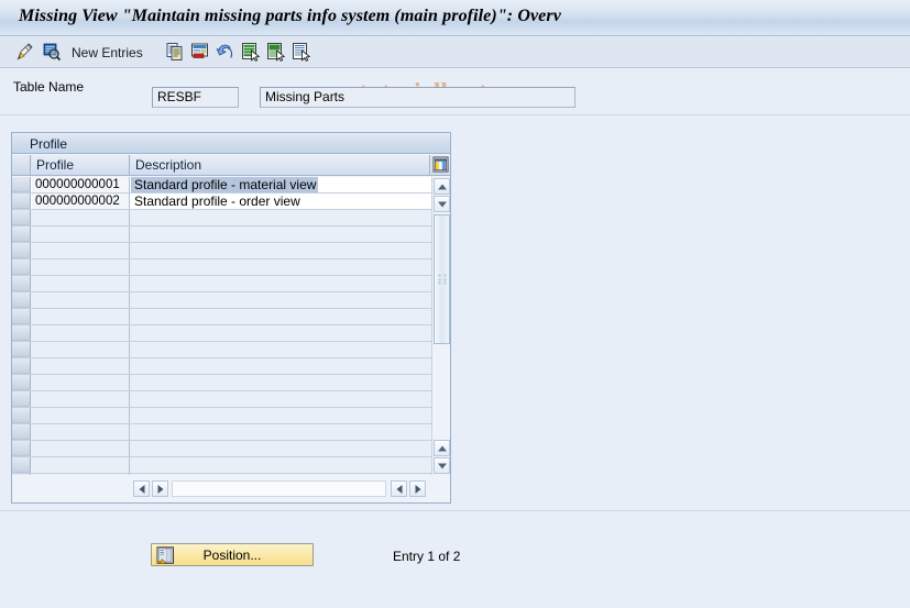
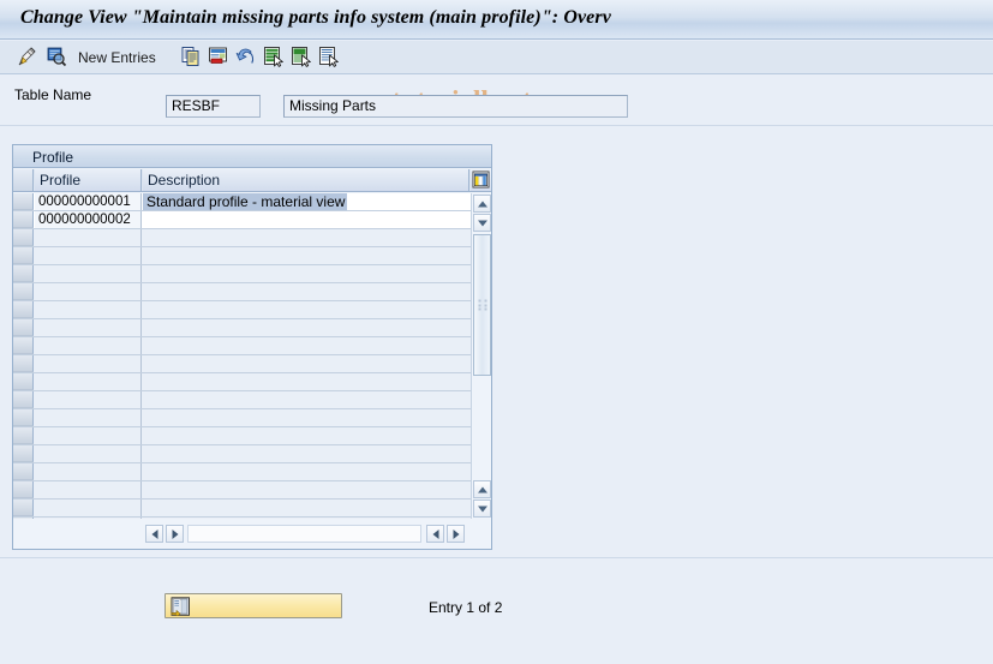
- Missing View "Maintain missing parts info system (main profile)": Overv
+ Change View "Maintain missing parts info system (main profile)": Overv
  New Entries
  Table Name
  RESBF
  Missing Parts
  Profile
  Profile
  Description
  000000000001
  Standard profile - material view
  000000000002
- Standard profile - order view
- Position...
  Entry 1 of 2
